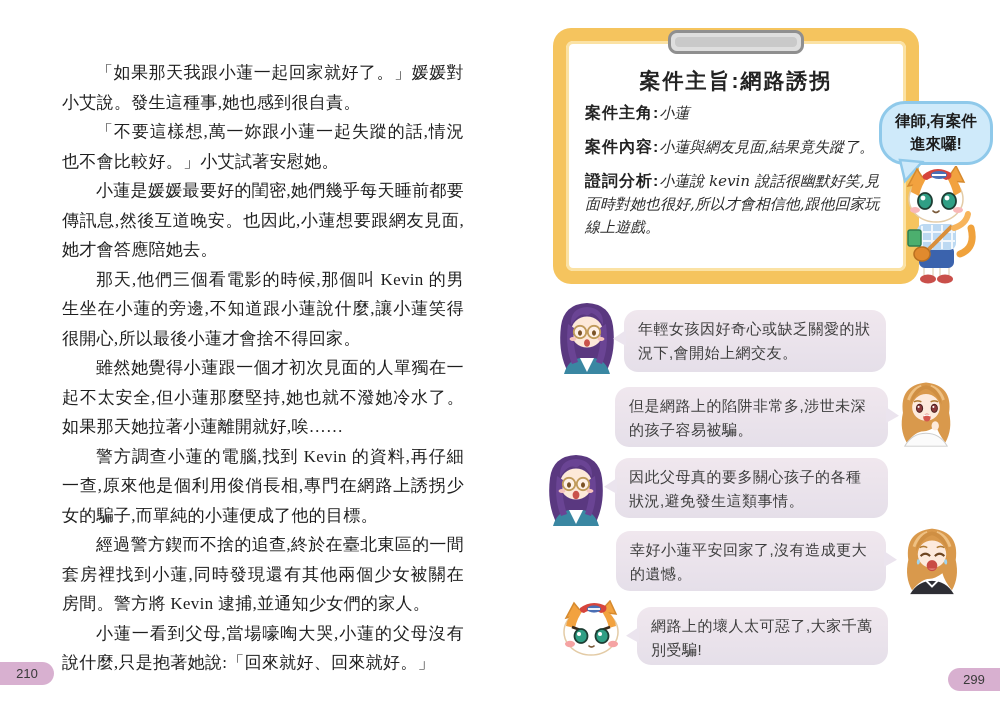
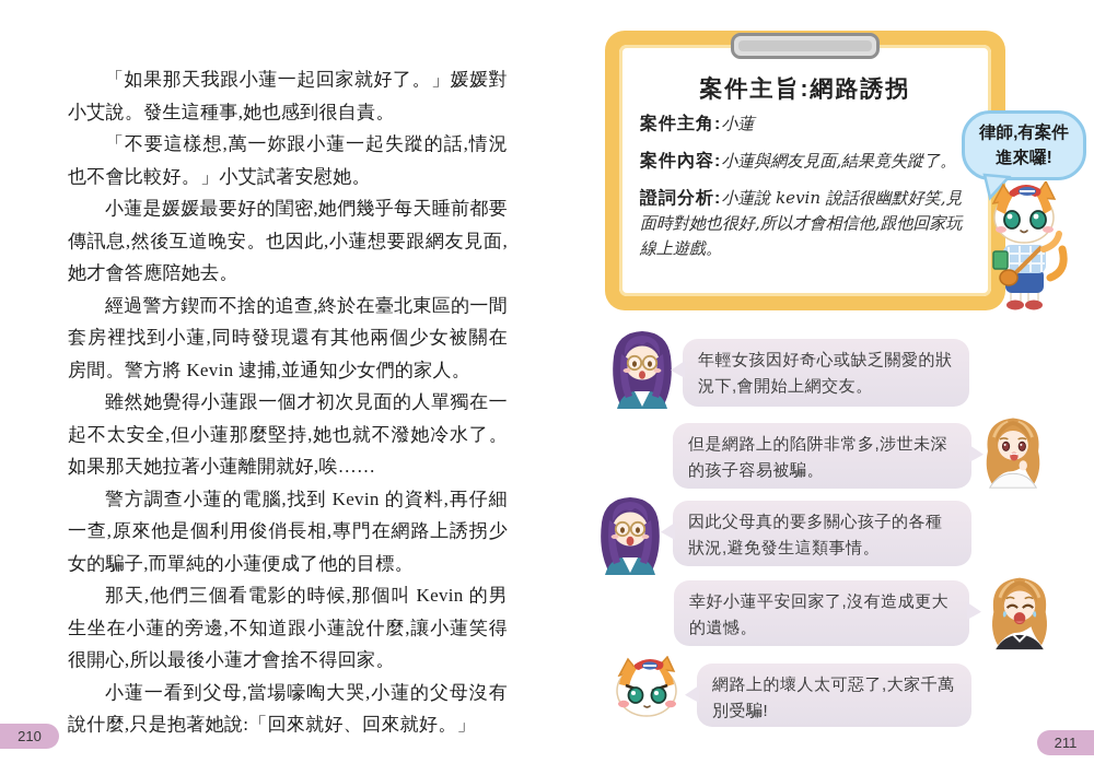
  「如果那天我跟小蓮一起回家就好了。」媛媛對小艾說。發生這種事,她也感到很自責。
  「不要這樣想,萬一妳跟小蓮一起失蹤的話,情況也不會比較好。」小艾試著安慰她。
  小蓮是媛媛最要好的閨密,她們幾乎每天睡前都要傳訊息,然後互道晚安。也因此,小蓮想要跟網友見面,她才會答應陪她去。
- 那天,他們三個看電影的時候,那個叫 Kevin 的男生坐在小蓮的旁邊,不知道跟小蓮說什麼,讓小蓮笑得很開心,所以最後小蓮才會捨不得回家。
+ 經過警方鍥而不捨的追查,終於在臺北東區的一間套房裡找到小蓮,同時發現還有其他兩個少女被關在房間。警方將 Kevin 逮捕,並通知少女們的家人。
  雖然她覺得小蓮跟一個才初次見面的人單獨在一起不太安全,但小蓮那麼堅持,她也就不潑她冷水了。如果那天她拉著小蓮離開就好,唉……
  警方調查小蓮的電腦,找到 Kevin 的資料,再仔細一查,原來他是個利用俊俏長相,專門在網路上誘拐少女的騙子,而單純的小蓮便成了他的目標。
- 經過警方鍥而不捨的追查,終於在臺北東區的一間套房裡找到小蓮,同時發現還有其他兩個少女被關在房間。警方將 Kevin 逮捕,並通知少女們的家人。
+ 那天,他們三個看電影的時候,那個叫 Kevin 的男生坐在小蓮的旁邊,不知道跟小蓮說什麼,讓小蓮笑得很開心,所以最後小蓮才會捨不得回家。
  小蓮一看到父母,當場嚎啕大哭,小蓮的父母沒有說什麼,只是抱著她說:「回來就好、回來就好。」
  210
  案件主旨:網路誘拐
  案件主角:小蓮
  案件內容:小蓮與網友見面,結果竟失蹤了。
  證詞分析:小蓮說 kevin 說話很幽默好笑,見面時對她也很好,所以才會相信他,跟他回家玩線上遊戲。
  律師,有案件進來囉!
  年輕女孩因好奇心或缺乏關愛的狀況下,會開始上網交友。
  但是網路上的陷阱非常多,涉世未深的孩子容易被騙。
  因此父母真的要多關心孩子的各種狀況,避免發生這類事情。
  幸好小蓮平安回家了,沒有造成更大的遺憾。
  網路上的壞人太可惡了,大家千萬別受騙!
- 299
+ 211
